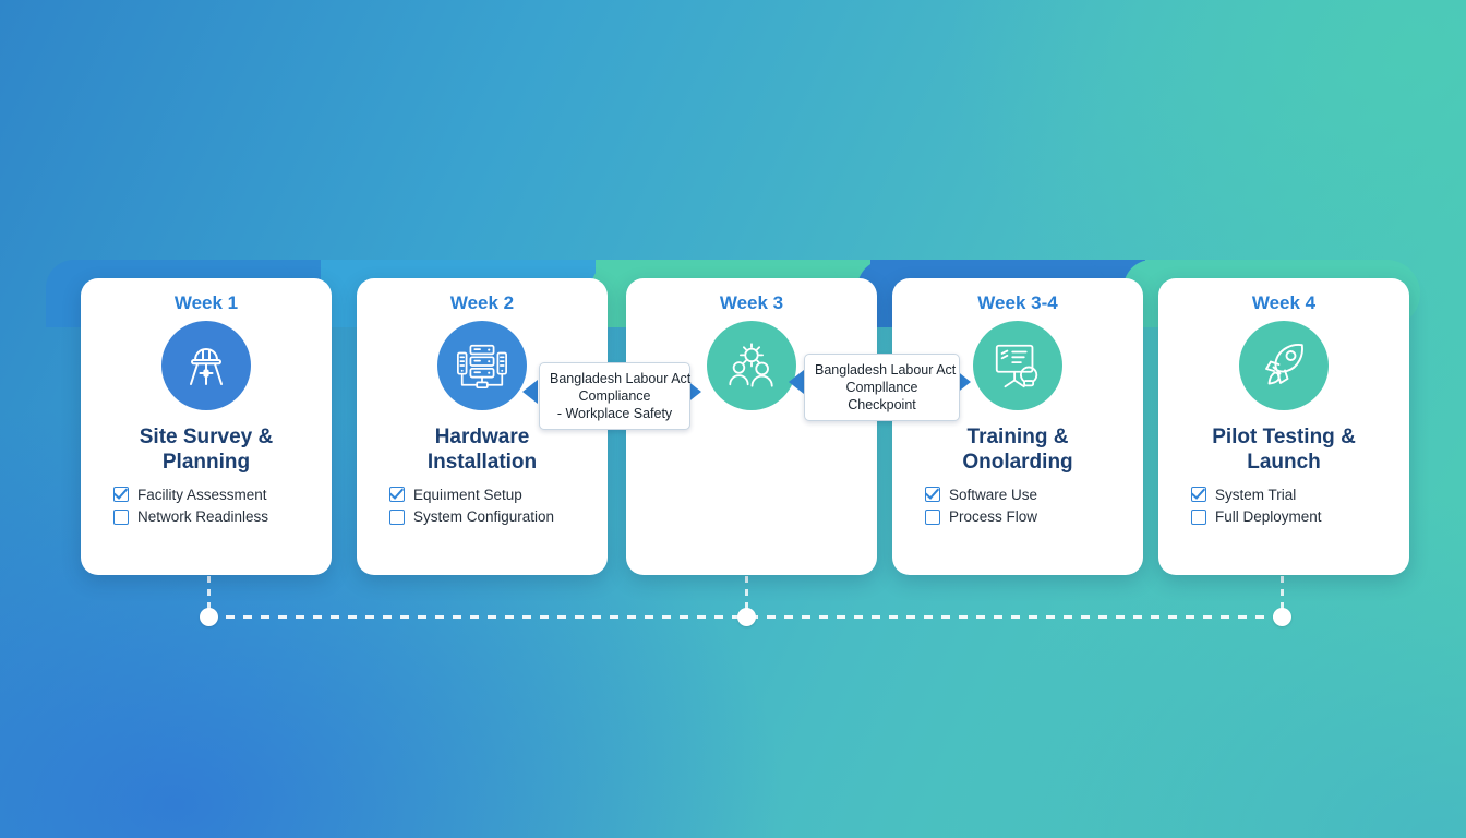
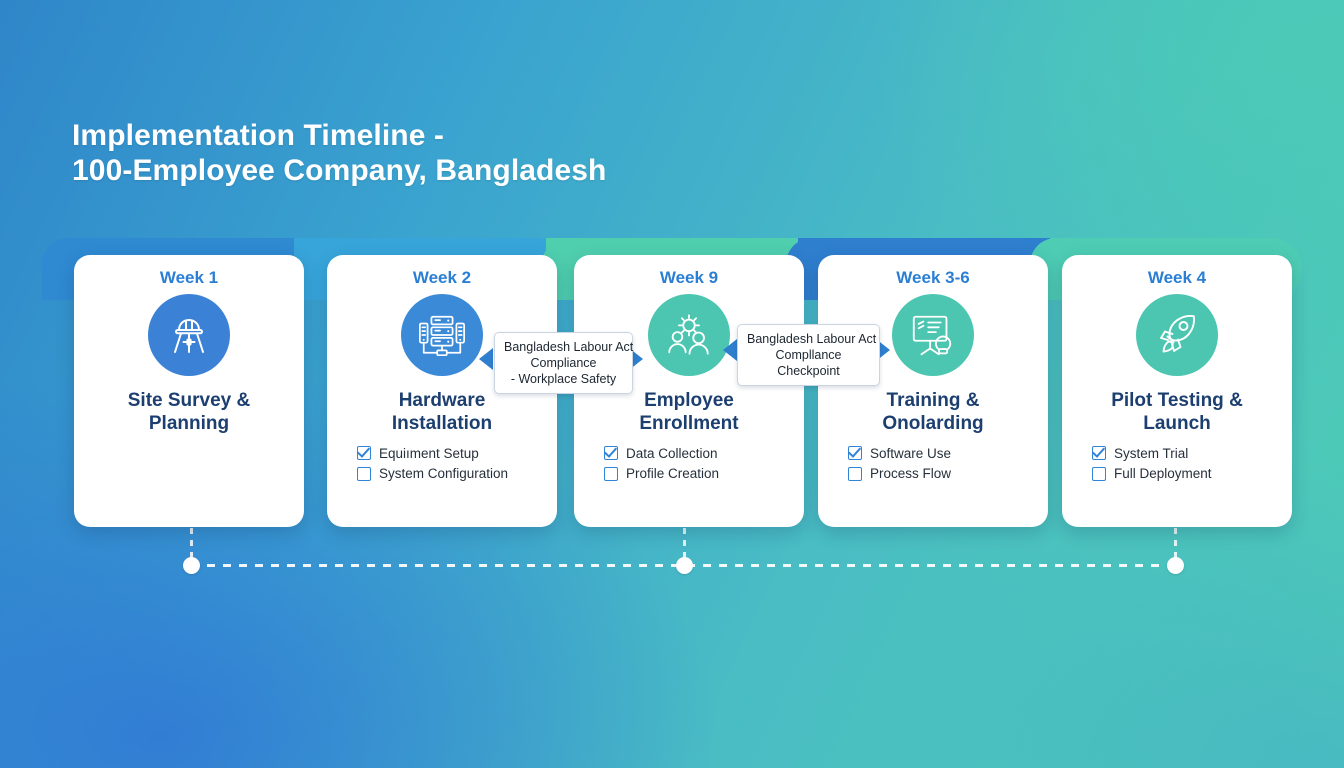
+ Implementation Timeline -
+ 100-Employee Company, Bangladesh
  Week 1
  Site Survey &
  Planning
- Facility Assessment
- Network Readinless
  Week 2
  Hardware
  Installation
  Equiıment Setup
  System Configuration
- Week 3
+ Week 9
+ Employee
+ Enrollment
+ Data Collection
+ Profile Creation
- Week 3-4
+ Week 3-6
  Training &
  Onolarding
  Software Use
  Process Flow
  Week 4
  Pilot Testing &
  Launch
  System Trial
  Full Deployment
  Bangladesh Labour Act
  Compliance
  - Workplace Safety
  Bangladesh Labour Act
  Compllance
  Checkpoint
